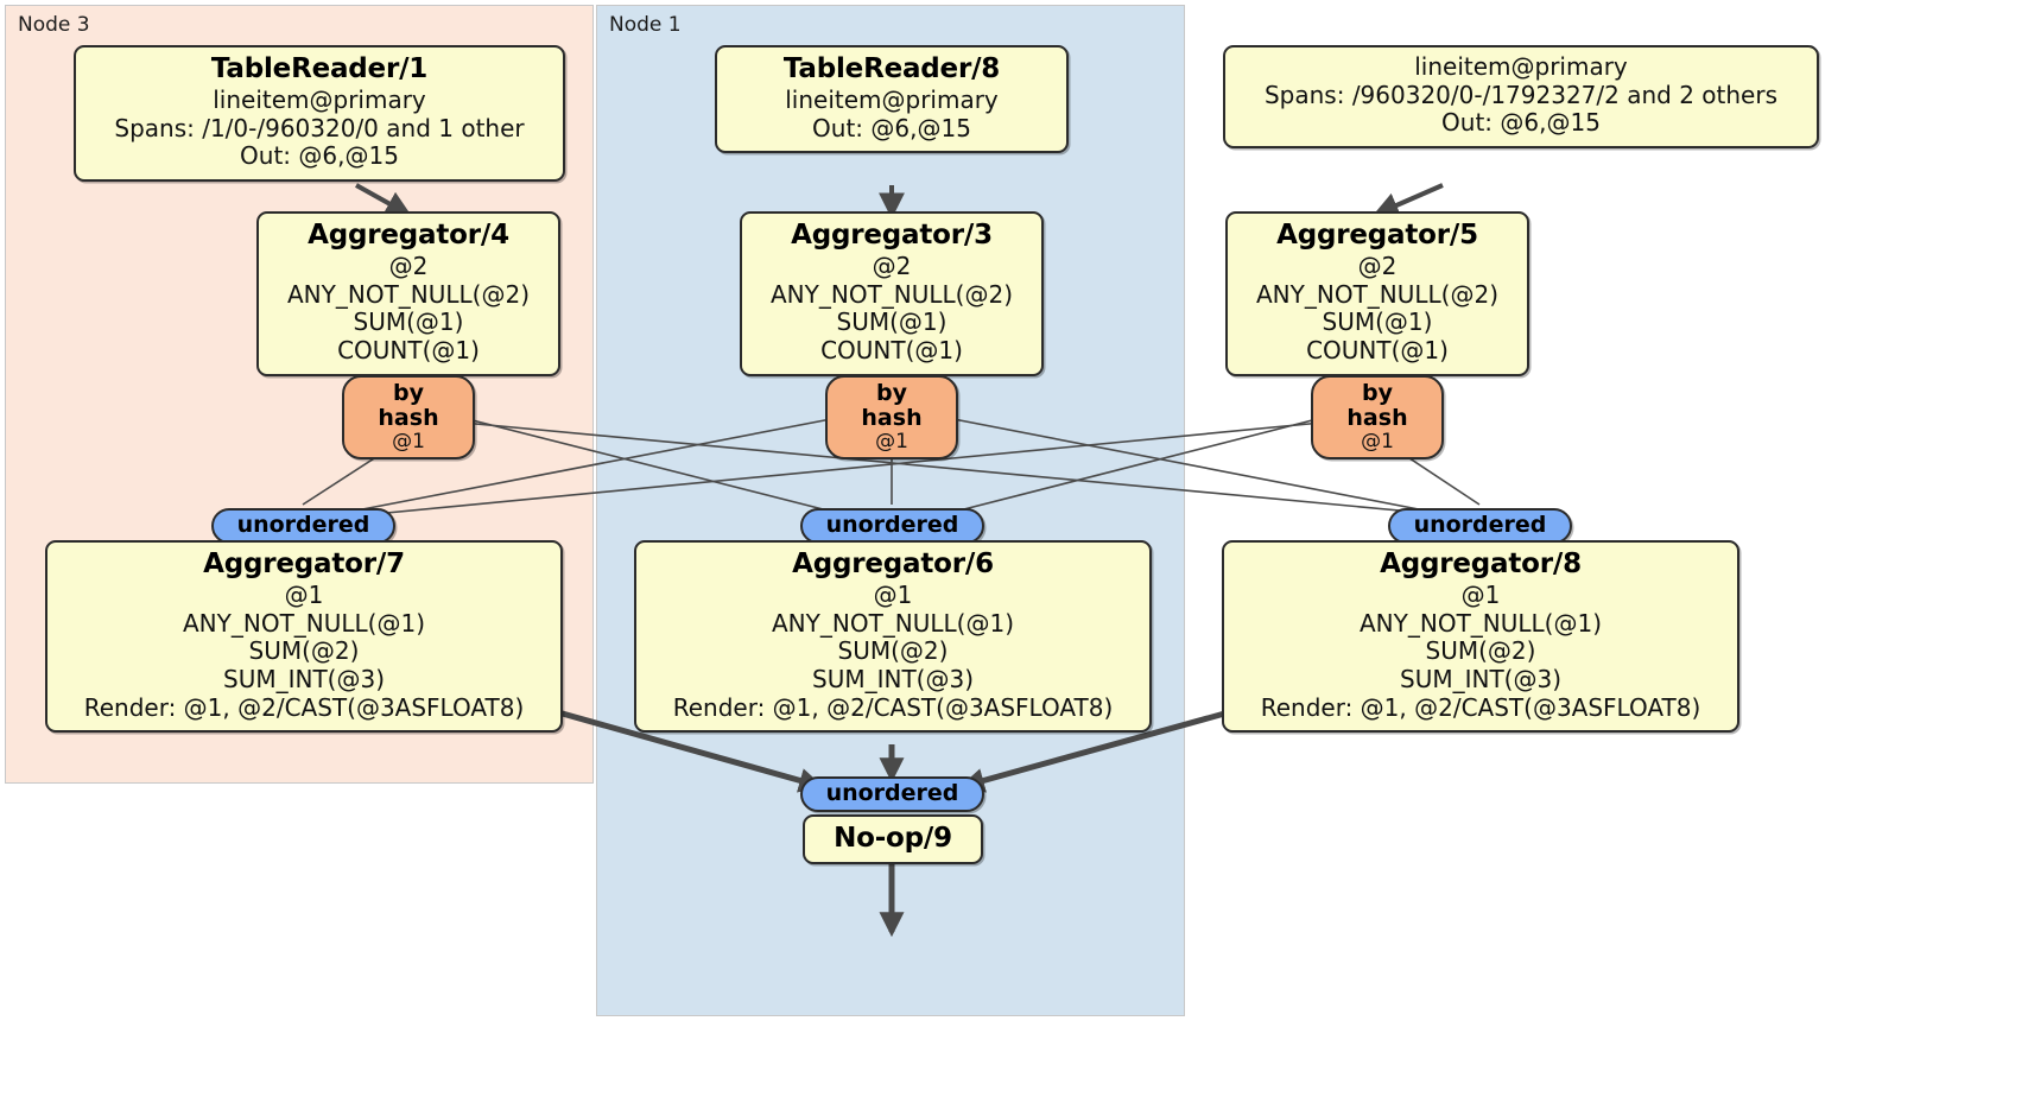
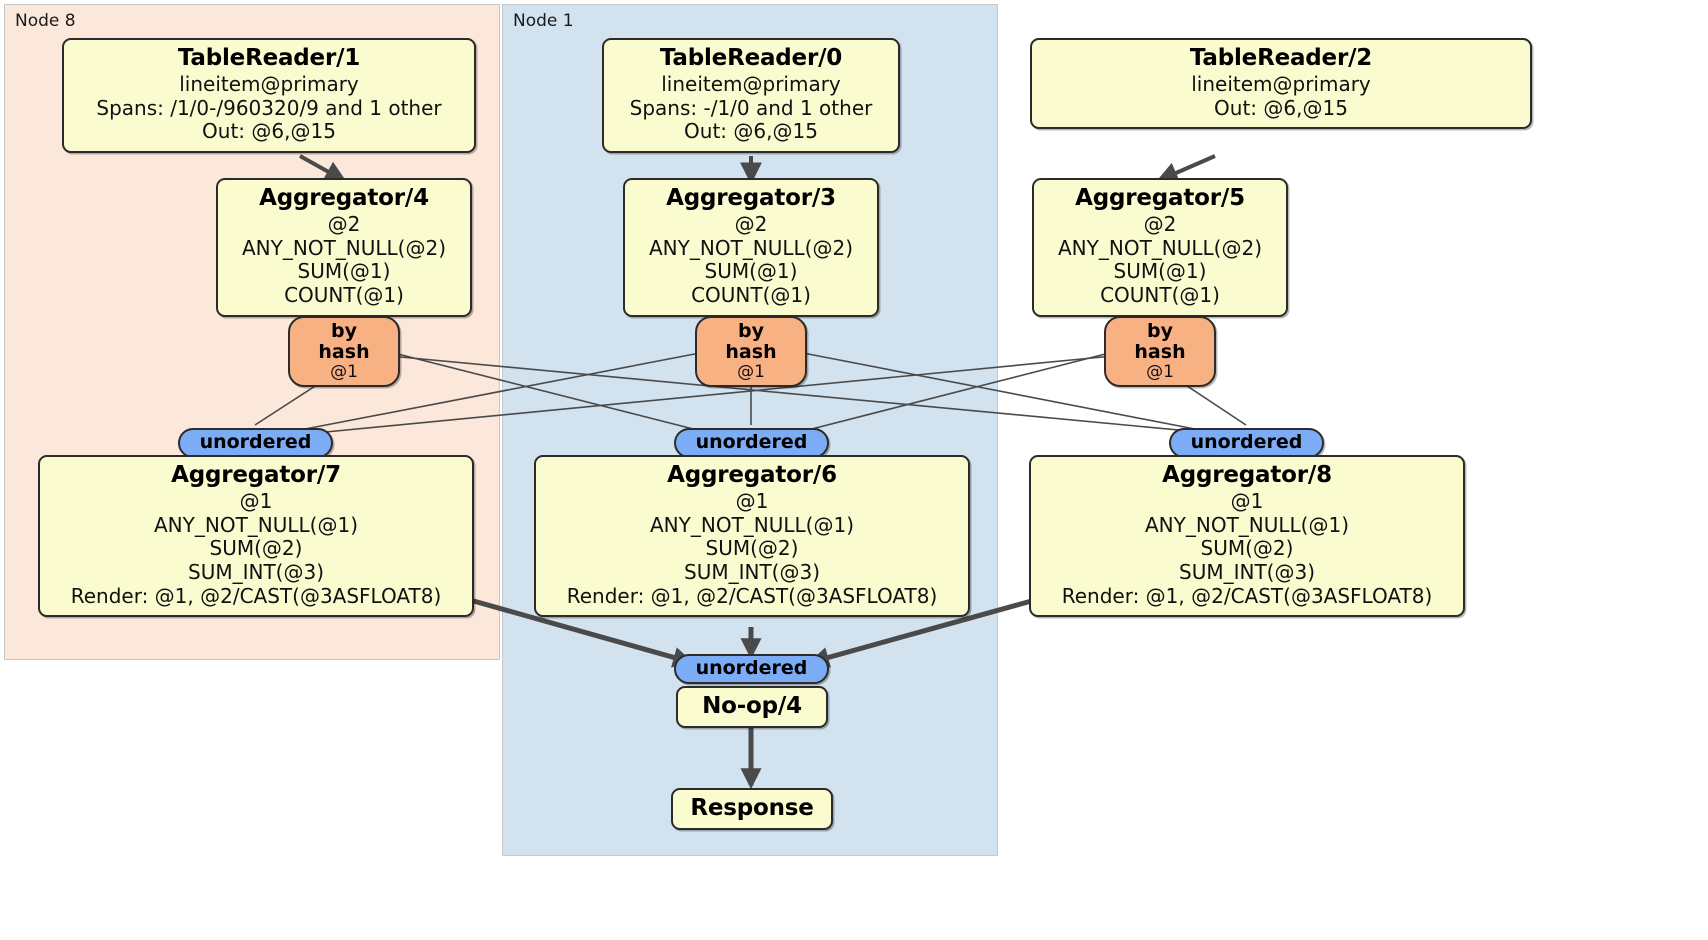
- Node 3
+ Node 8
  Node 1
  TableReader/1
  lineitem@primary
- Spans: /1/0-/960320/0 and 1 other
+ Spans: /1/0-/960320/9 and 1 other
  Out: @6,@15
- TableReader/8
+ TableReader/0
  lineitem@primary
+ Spans: -/1/0 and 1 other
  Out: @6,@15
+ TableReader/2
  lineitem@primary
- Spans: /960320/0-/1792327/2 and 2 others
  Out: @6,@15
  Aggregator/4
  @2
  ANY_NOT_NULL(@2)
  SUM(@1)
  COUNT(@1)
  Aggregator/3
  @2
  ANY_NOT_NULL(@2)
  SUM(@1)
  COUNT(@1)
  Aggregator/5
  @2
  ANY_NOT_NULL(@2)
  SUM(@1)
  COUNT(@1)
  by hash
  @1
  by hash
  @1
  by hash
  @1
  unordered
  unordered
  unordered
  Aggregator/7
  @1
  ANY_NOT_NULL(@1)
  SUM(@2)
  SUM_INT(@3)
  Render: @1, @2/CAST(@3ASFLOAT8)
  Aggregator/6
  @1
  ANY_NOT_NULL(@1)
  SUM(@2)
  SUM_INT(@3)
  Render: @1, @2/CAST(@3ASFLOAT8)
  Aggregator/8
  @1
  ANY_NOT_NULL(@1)
  SUM(@2)
  SUM_INT(@3)
  Render: @1, @2/CAST(@3ASFLOAT8)
  unordered
- No-op/9
+ No-op/4
+ Response
